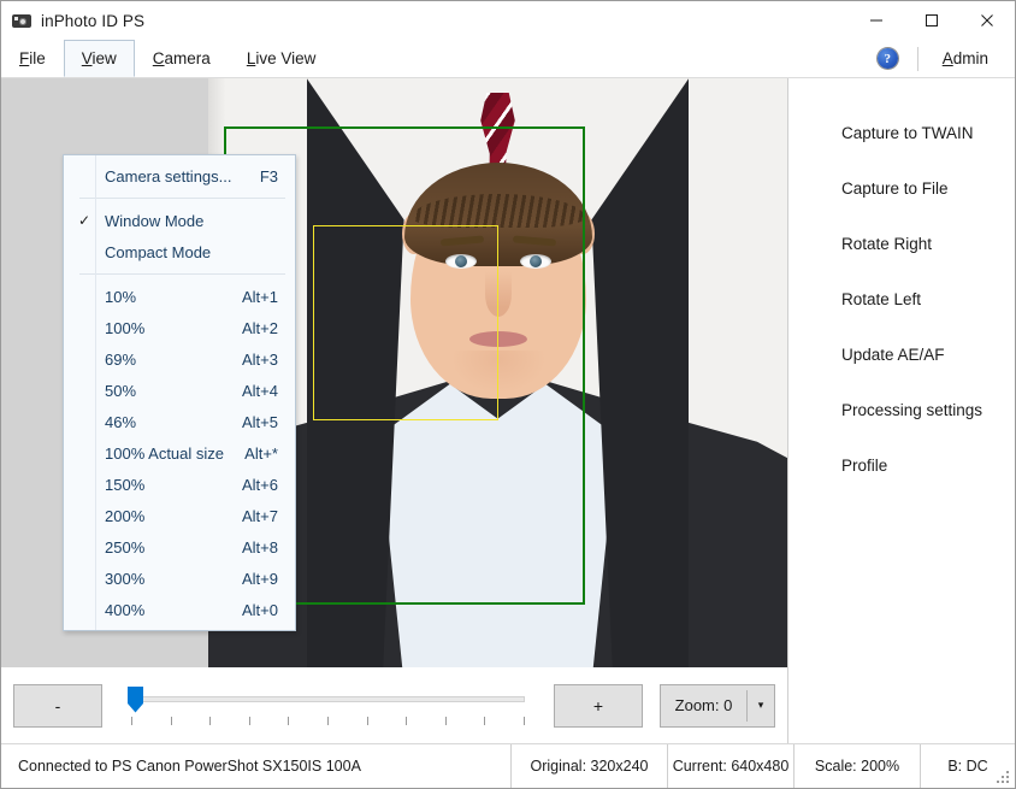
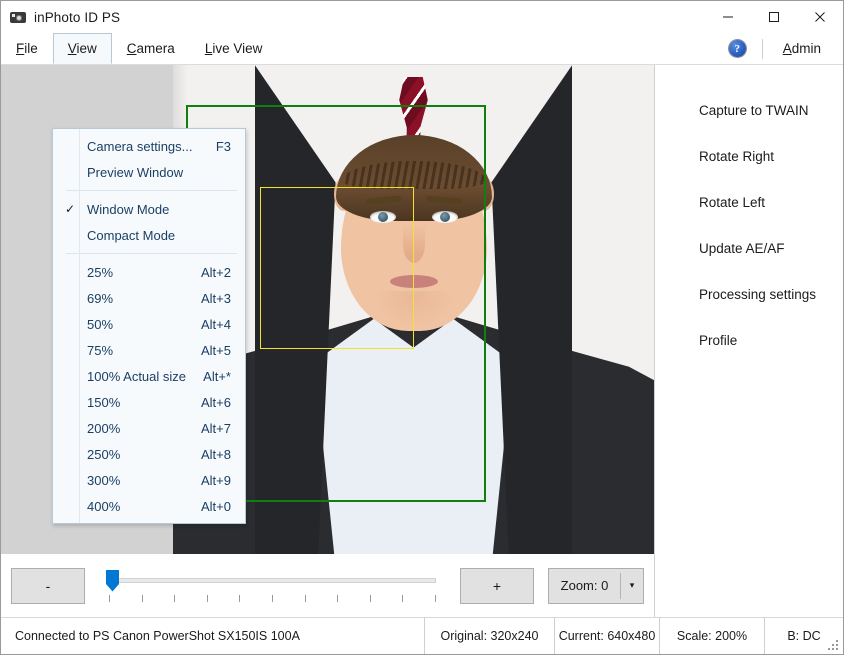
  inPhoto ID PS
  File
  View
  Camera
  Live View
  ?
  Admin
  -
  +
  Zoom: 0
  ▾
  Capture to TWAIN
- Capture to File
  Rotate Right
  Rotate Left
  Update AE/AF
  Processing settings
  Profile
  Camera settings...
  F3
+ Preview Window
  ✓
  Window Mode
  Compact Mode
- 10%
- Alt+1
- 100%
+ 25%
  Alt+2
  69%
  Alt+3
  50%
  Alt+4
- 46%
+ 75%
  Alt+5
  100% Actual size
  Alt+*
  150%
  Alt+6
  200%
  Alt+7
  250%
  Alt+8
  300%
  Alt+9
  400%
  Alt+0
  Connected to PS Canon PowerShot SX150IS 100A
  Original: 320x240
  Current: 640x480
  Scale: 200%
  B: DC
